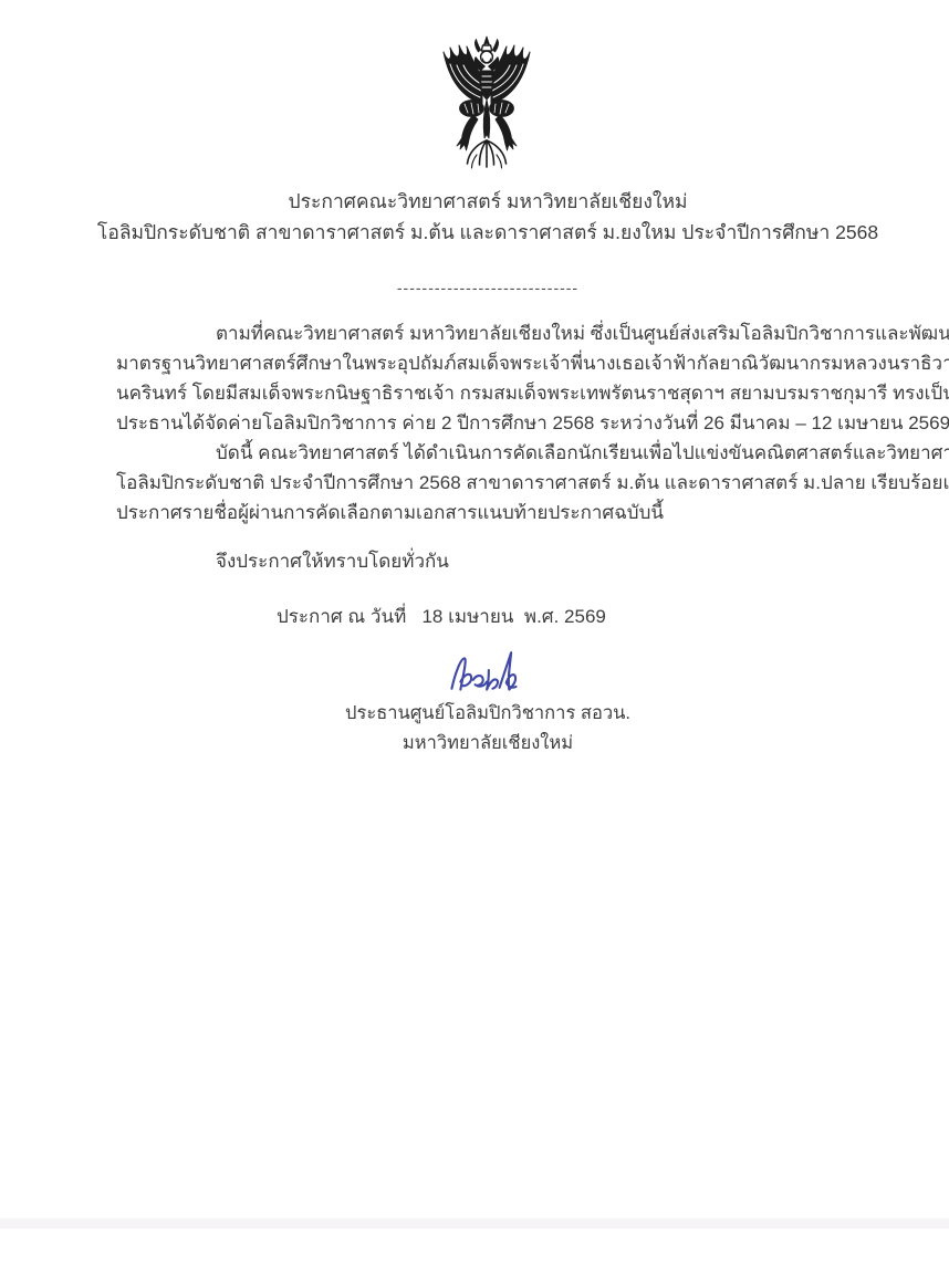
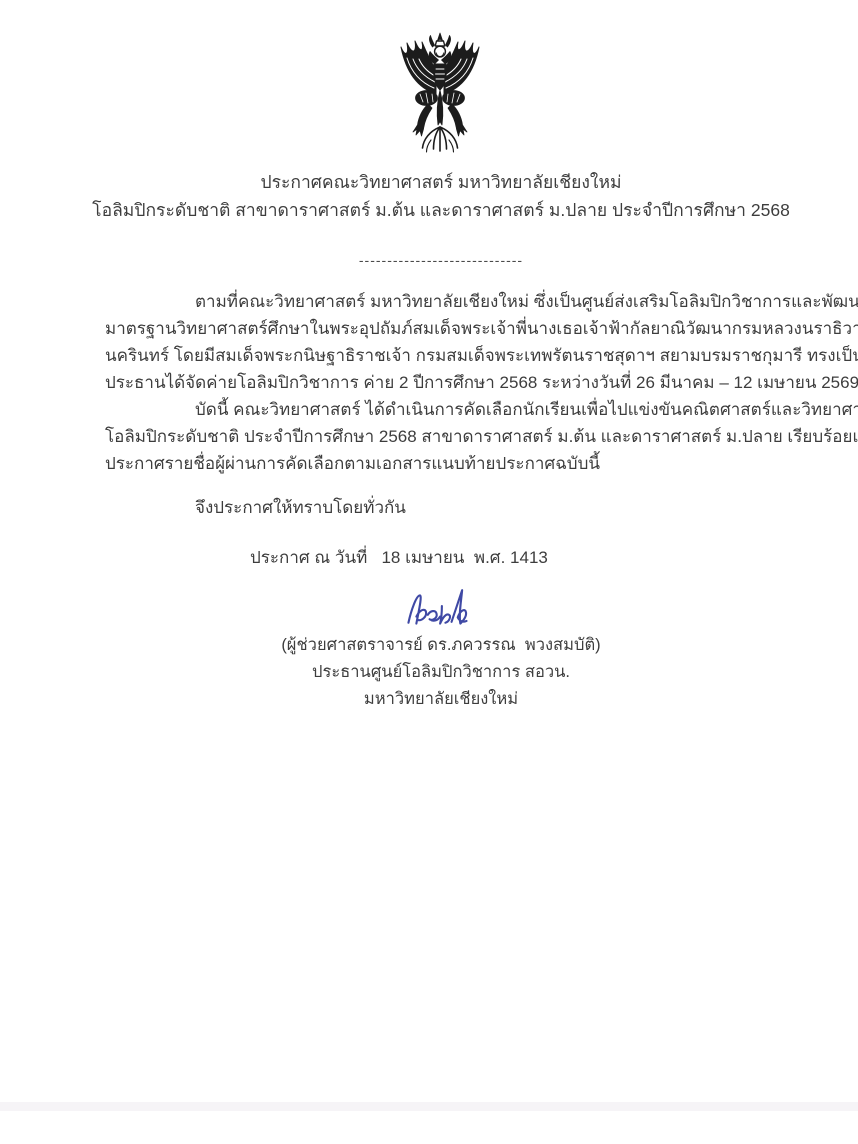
  ประกาศคณะวิทยาศาสตร์ มหาวิทยาลัยเชียงใหม่
- โอลิมปิกระดับชาติ สาขาดาราศาสตร์ ม.ต้น และดาราศาสตร์ ม.ยงใหม ประจำปีการศึกษา 2568
+ โอลิมปิกระดับชาติ สาขาดาราศาสตร์ ม.ต้น และดาราศาสตร์ ม.ปลาย ประจำปีการศึกษา 2568
  -----------------------------
  ตามที่คณะวิทยาศาสตร์ มหาวิทยาลัยเชียงใหม่ ซึ่งเป็นศูนย์ส่งเสริมโอลิมปิกวิชาการและพัฒน
  มาตรฐานวิทยาศาสตร์ศึกษาในพระอุปถัมภ์สมเด็จพระเจ้าพี่นางเธอเจ้าฟ้ากัลยาณิวัฒนากรมหลวงนราธิวา
  นครินทร์ โดยมีสมเด็จพระกนิษฐาธิราชเจ้า กรมสมเด็จพระเทพรัตนราชสุดาฯ สยามบรมราชกุมารี ทรงเป็
  ประธานได้จัดค่ายโอลิมปิกวิชาการ ค่าย 2 ปีการศึกษา 2568 ระหว่างวันที่ 26 มีนาคม – 12 เมษายน 2569
  บัดนี้ คณะวิทยาศาสตร์ ได้ดำเนินการคัดเลือกนักเรียนเพื่อไปแข่งขันคณิตศาสตร์และวิทยาศา
  โอลิมปิกระดับชาติ ประจำปีการศึกษา 2568 สาขาดาราศาสตร์ ม.ต้น และดาราศาสตร์ ม.ปลาย เรียบร้อย
  ประกาศรายชื่อผู้ผ่านการคัดเลือกตามเอกสารแนบท้ายประกาศฉบับนี้
  จึงประกาศให้ทราบโดยทั่วกัน
- ประกาศ ณ วันที่ 18 เมษายน พ.ศ. 2569
+ ประกาศ ณ วันที่ 18 เมษายน พ.ศ. 1413
+ (ผู้ช่วยศาสตราจารย์ ดร.ภควรรณ พวงสมบัติ)
  ประธานศูนย์โอลิมปิกวิชาการ สอวน.
  มหาวิทยาลัยเชียงใหม่
